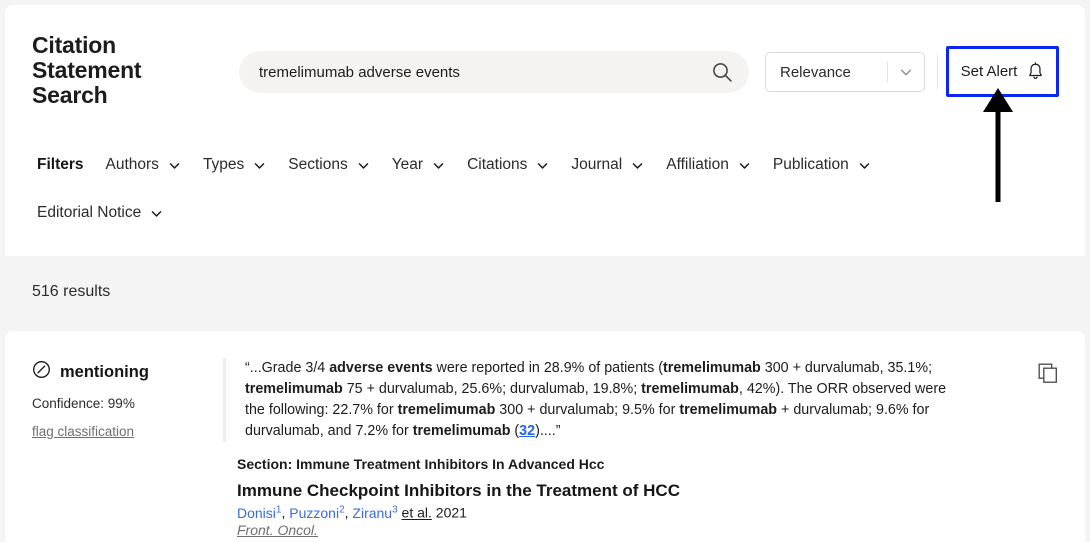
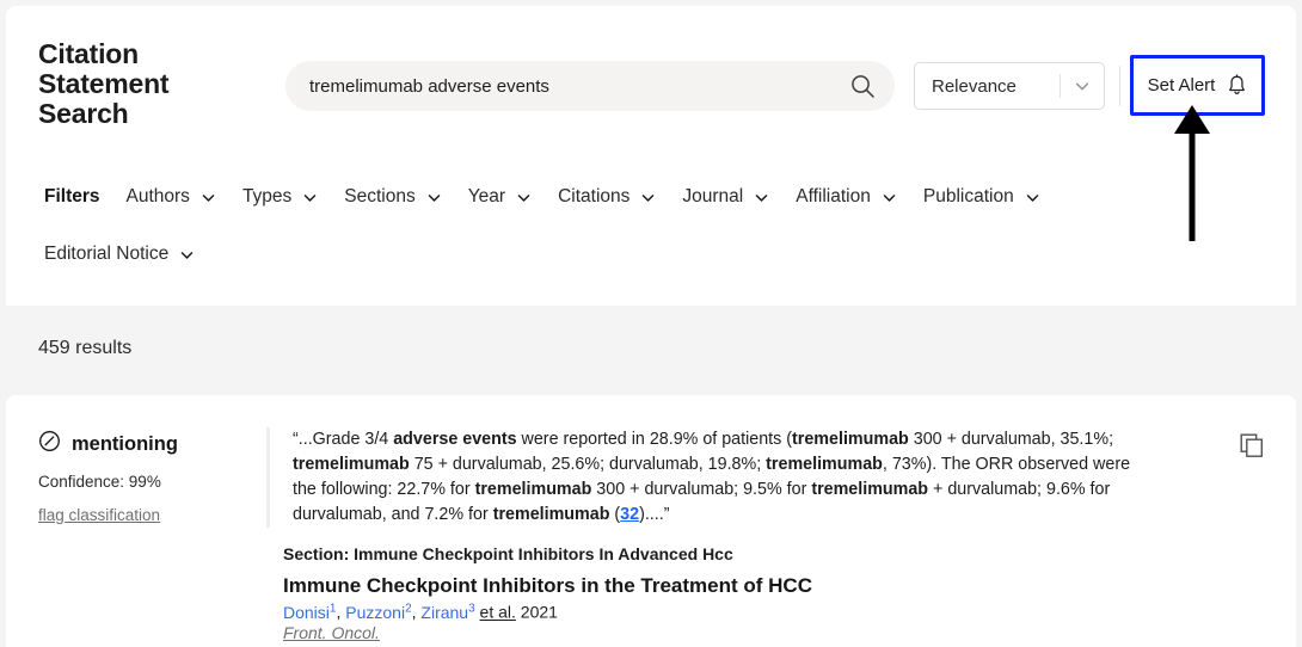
  Citation
  Statement
  Search
  tremelimumab adverse events
  Relevance
  Set Alert
  Filters
  Authors
  Types
  Sections
  Year
  Citations
  Journal
  Affiliation
  Publication
  Editorial Notice
- 516 results
+ 459 results
  mentioning
  Confidence: 99%
  flag classification
- “...Grade 3/4 adverse events were reported in 28.9% of patients (tremelimumab 300 + durvalumab, 35.1%; tremelimumab 75 + durvalumab, 25.6%; durvalumab, 19.8%; tremelimumab, 42%). The ORR observed were the following: 22.7% for tremelimumab 300 + durvalumab; 9.5% for tremelimumab + durvalumab; 9.6% for durvalumab, and 7.2% for tremelimumab (32)....”
+ “...Grade 3/4 adverse events were reported in 28.9% of patients (tremelimumab 300 + durvalumab, 35.1%; tremelimumab 75 + durvalumab, 25.6%; durvalumab, 19.8%; tremelimumab, 73%). The ORR observed were the following: 22.7% for tremelimumab 300 + durvalumab; 9.5% for tremelimumab + durvalumab; 9.6% for durvalumab, and 7.2% for tremelimumab (32)....”
- Section: Immune Treatment Inhibitors In Advanced Hcc
+ Section: Immune Checkpoint Inhibitors In Advanced Hcc
  Immune Checkpoint Inhibitors in the Treatment of HCC
  Donisi1, Puzzoni2, Ziranu3 et al. 2021
  Front. Oncol.
